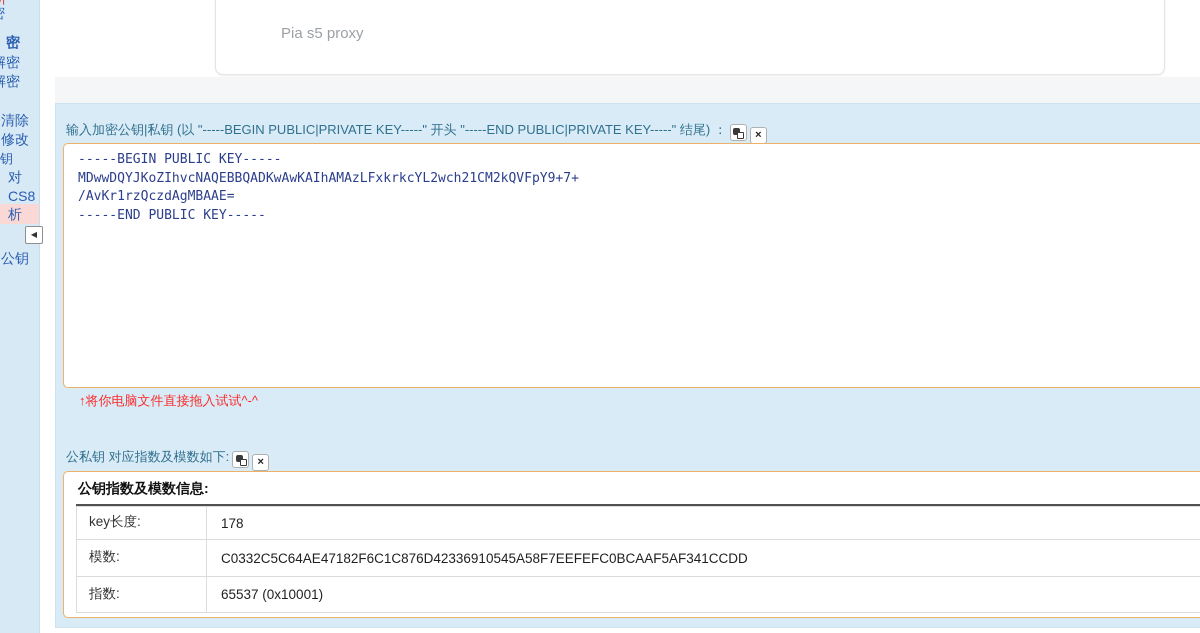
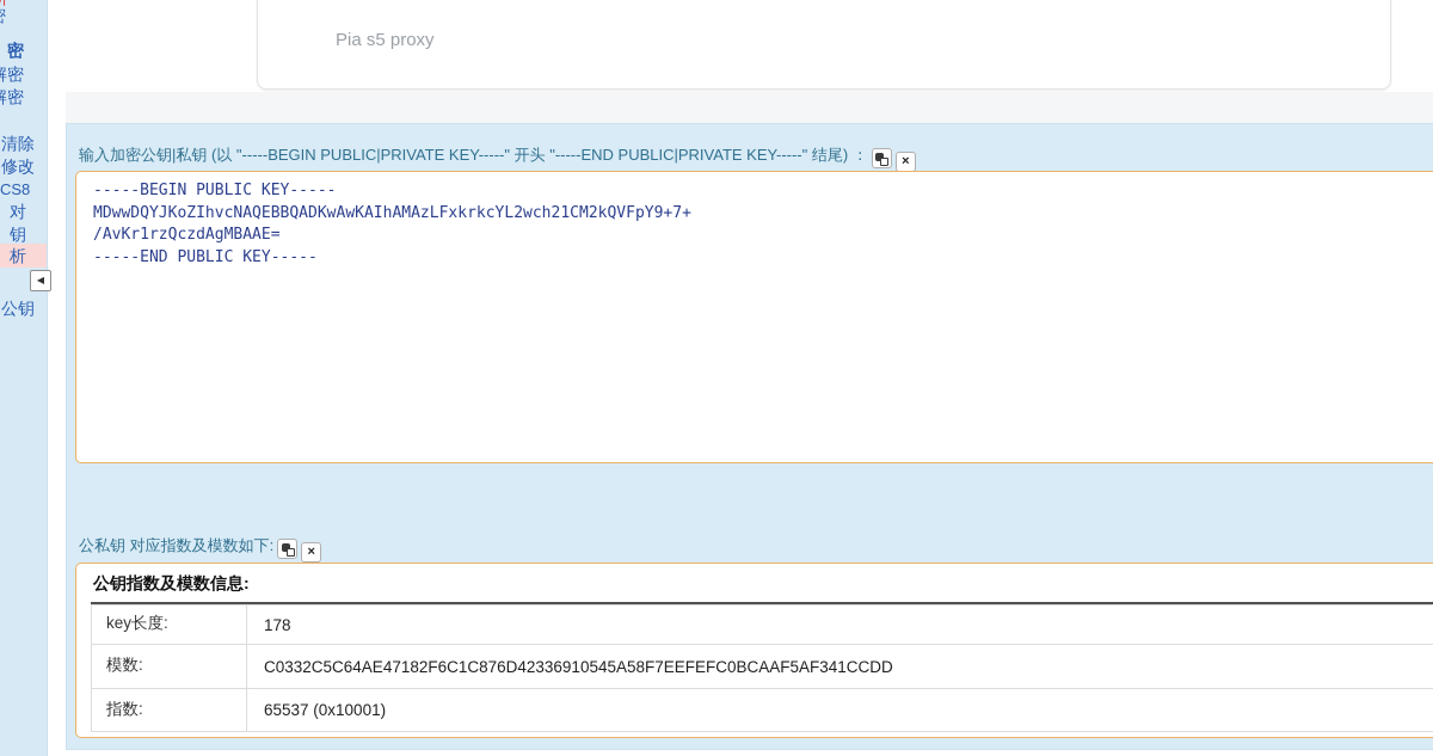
  密
  清除
  修改
- 钥
+ CS8
  对
- CS8
+ 钥
  析
  公钥
  ◀
  Pia s5 proxy
  输入加密公钥|私钥 (以 "-----BEGIN PUBLIC|PRIVATE KEY-----" 开头 "-----END PUBLIC|PRIVATE KEY-----" 结尾) ：
  ×
  -----BEGIN PUBLIC KEY-----
  MDwwDQYJKoZIhvcNAQEBBQADKwAwKAIhAMAzLFxkrkcYL2wch21CM2kQVFpY9+7+
  /AvKr1rzQczdAgMBAAE=
  -----END PUBLIC KEY-----
- ↑将你电脑文件直接拖入试试^-^
  公私钥 对应指数及模数如下:
  ×
  公钥指数及模数信息:
  key长度:	178
  模数:	C0332C5C64AE47182F6C1C876D42336910545A58F7EEFEFC0BCAAF5AF341CCDD
  指数:	65537 (0x10001)
